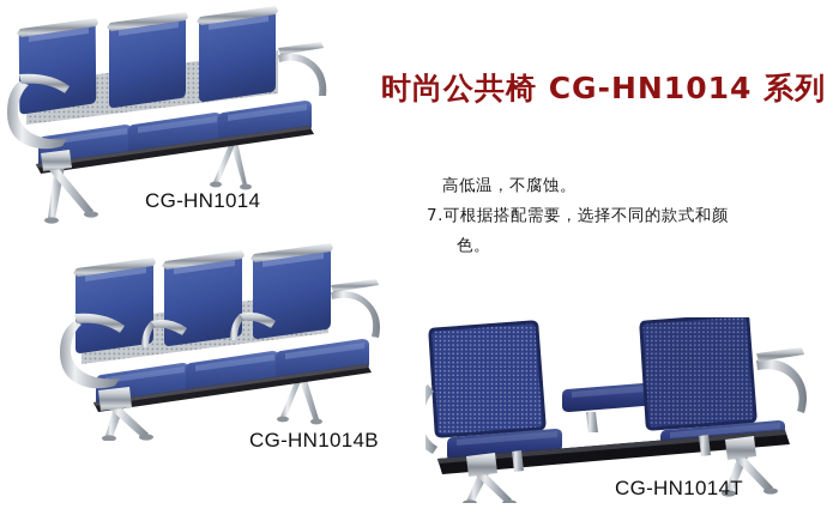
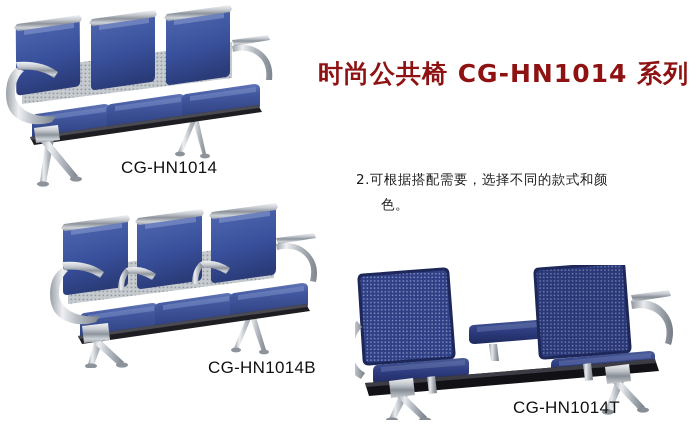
  CG-HN1014
  CG-HN1014B
  CG-HN1014T
  时尚公共椅 CG-HN1014 系列
- 高低温，不腐蚀。
- 7.可根据搭配需要，选择不同的款式和颜
+ 2.可根据搭配需要，选择不同的款式和颜
  色。
